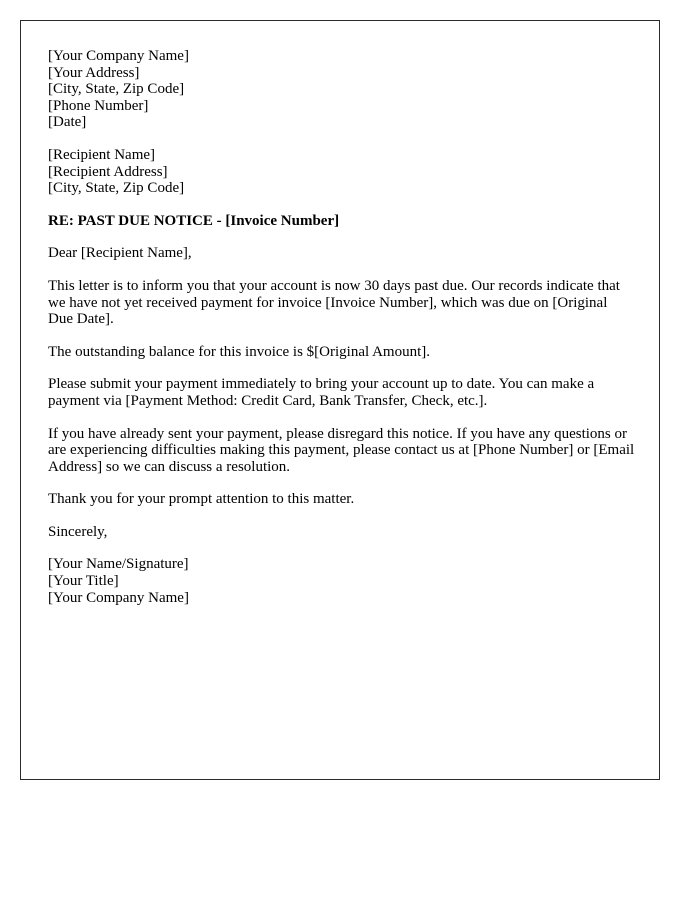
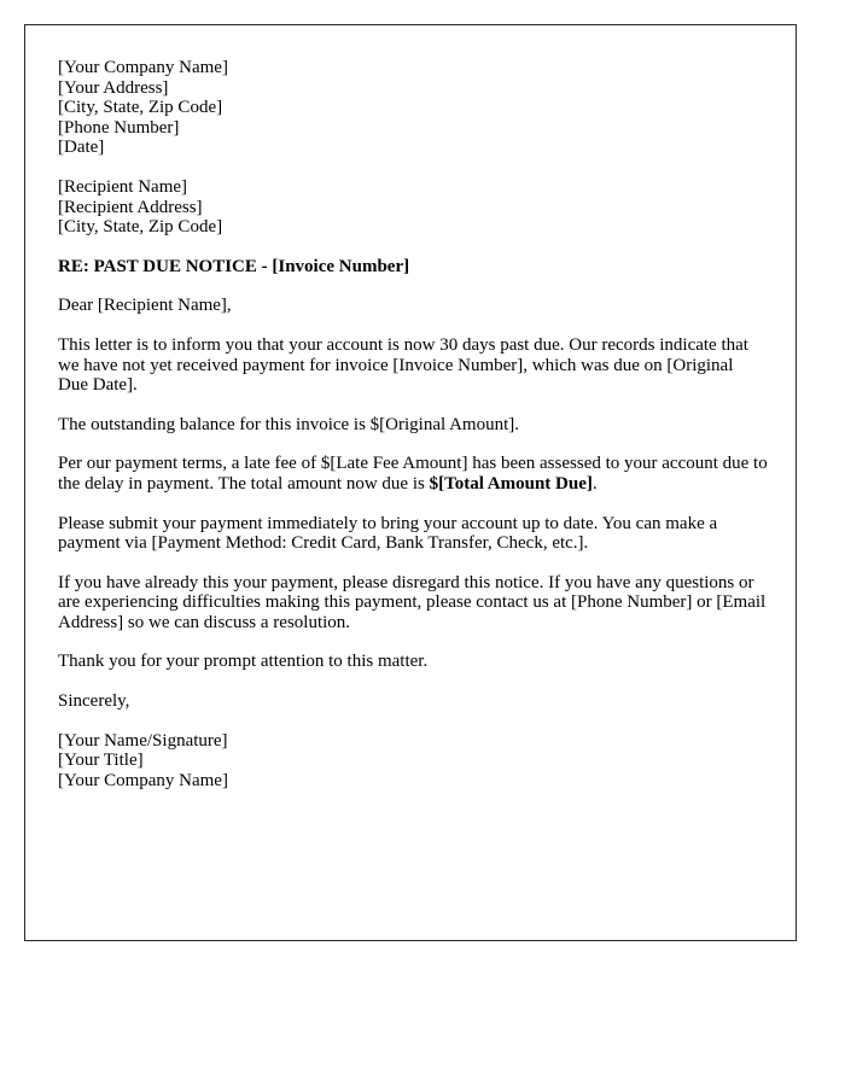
  [Your Company Name]
  [Your Address]
  [City, State, Zip Code]
  [Phone Number]
  [Date]
  [Recipient Name]
  [Recipient Address]
  [City, State, Zip Code]
  RE: PAST DUE NOTICE - [Invoice Number]
  Dear [Recipient Name],
  This letter is to inform you that your account is now 30 days past due. Our records indicate that we have not yet received payment for invoice [Invoice Number], which was due on [Original Due Date].
  The outstanding balance for this invoice is $[Original Amount].
+ Per our payment terms, a late fee of $[Late Fee Amount] has been assessed to your account due to the delay in payment. The total amount now due is $[Total Amount Due].
  Please submit your payment immediately to bring your account up to date. You can make a payment via [Payment Method: Credit Card, Bank Transfer, Check, etc.].
- If you have already sent your payment, please disregard this notice. If you have any questions or are experiencing difficulties making this payment, please contact us at [Phone Number] or [Email Address] so we can discuss a resolution.
+ If you have already this your payment, please disregard this notice. If you have any questions or are experiencing difficulties making this payment, please contact us at [Phone Number] or [Email Address] so we can discuss a resolution.
  Thank you for your prompt attention to this matter.
  Sincerely,
  [Your Name/Signature]
  [Your Title]
  [Your Company Name]
